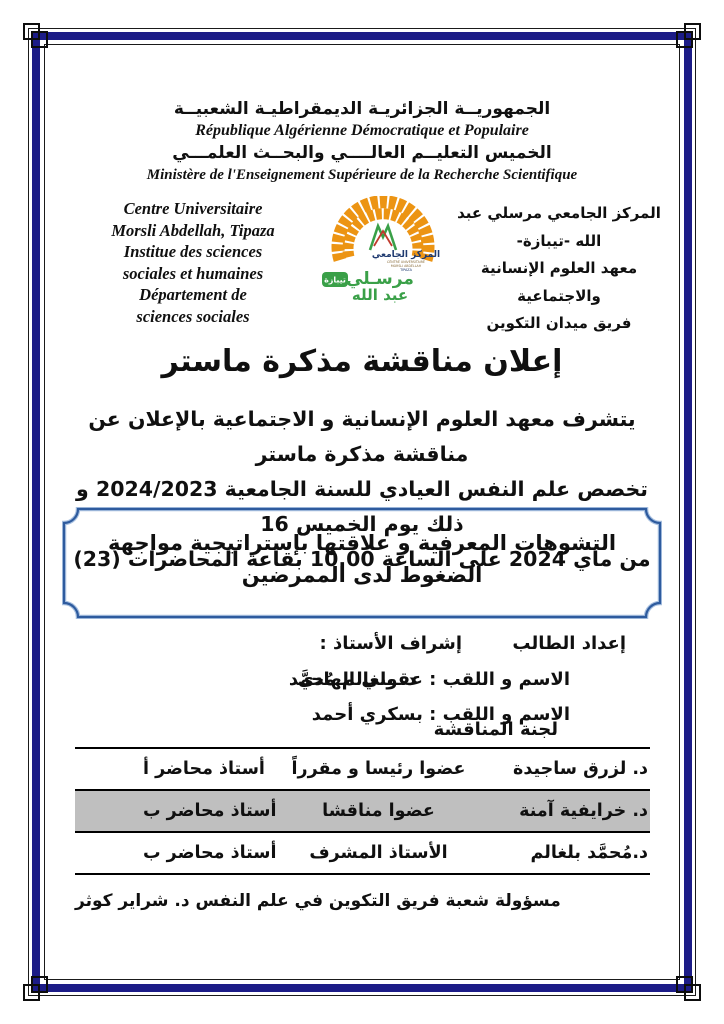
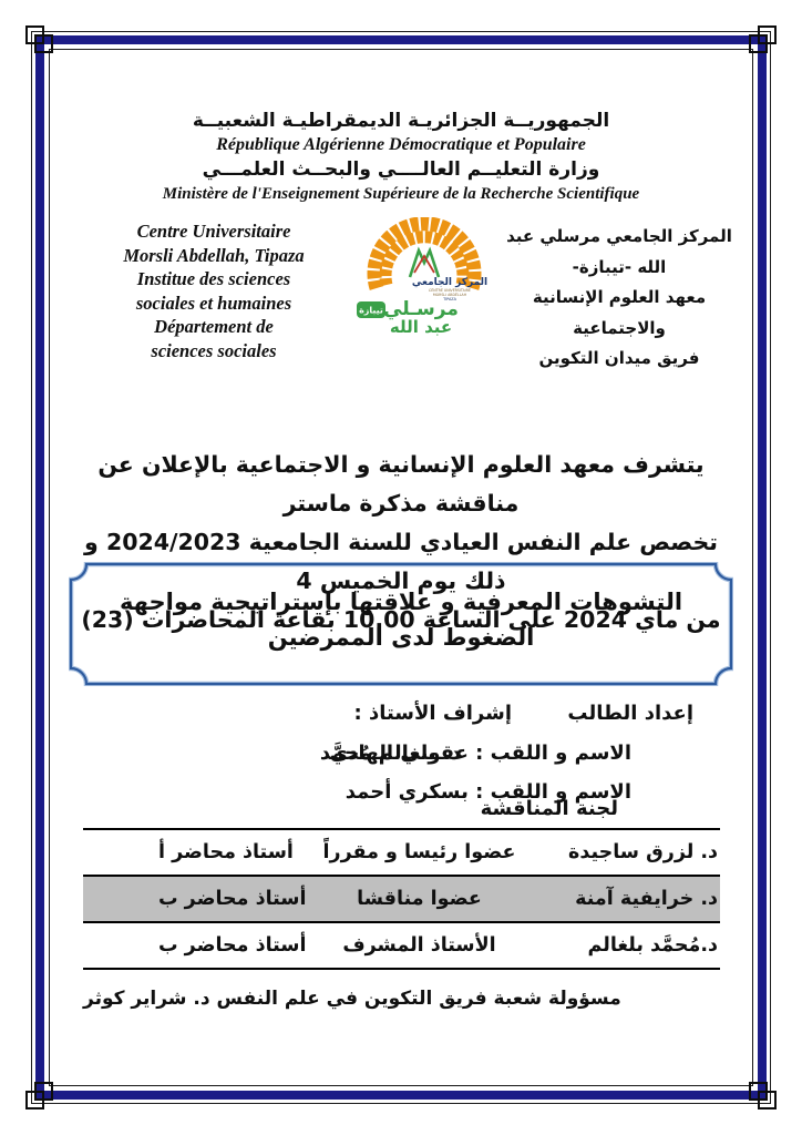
  الجمهوريــة الجزائريـة الديمقراطيـة الشعبيــة
  République Algérienne Démocratique et Populaire
- الخميس التعليــم العالــــي والبحــث العلمـــي
+ وزارة التعليــم العالــــي والبحــث العلمـــي
  Ministère de l'Enseignement Supérieure de la Recherche Scientifique
  Centre Universitaire
  Morsli Abdellah, Tipaza
  Institue des sciences
  sociales et humaines
  Département de
  sciences sociales
  المركز الجامعي
  مرسـلي
  عبد الله
  تيبازة
  المركز الجامعي مرسلي عبد
  الله -تيبازة-
  معهد العلوم الإنسانية
  والاجتماعية
  فريق ميدان التكوين
- إعلان مناقشة مذكرة ماستر
  يتشرف معهد العلوم الإنسانية و الاجتماعية بالإعلان عن مناقشة مذكرة ماستر
- تخصص علم النفس العيادي للسنة الجامعية 2024/2023 و ذلك يوم الخميس 16
+ تخصص علم النفس العيادي للسنة الجامعية 2024/2023 و ذلك يوم الخميس 4
  من ماي 2024 على الساعة 10.00 بقاعة المحاضرات (23)
  التشوهات المعرفية و علاقتها بإستراتيجية مواجهة الضغوط لدى الممرضين
  إعداد الطالب
  الاسم و اللقب : عقوني الهادي
  الاسم و اللقب : بسكري أحمد
  إشراف الأستاذ :
  د. بلغالم مُحمَّد
  لجنة المناقشة
  د. لزرق ساجيدة	عضوا رئيسا و مقرراً	أستاذ محاضر أ
  د. خرايفية آمنة	عضوا مناقشا	أستاذ محاضر ب
  د.مُحمَّد بلغالم	الأستاذ المشرف	أستاذ محاضر ب
  مسؤولة شعبة فريق التكوين في علم النفس د. شراير كوثر
